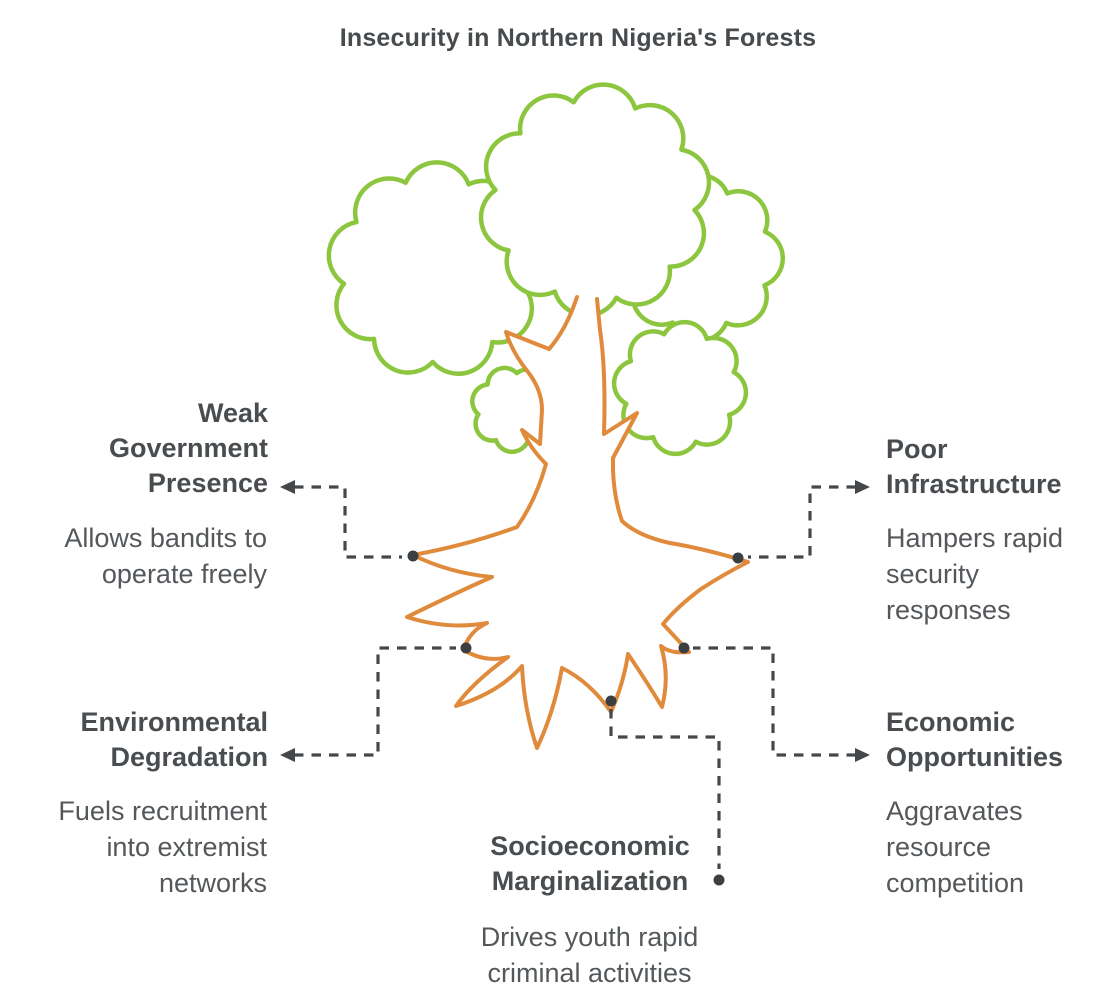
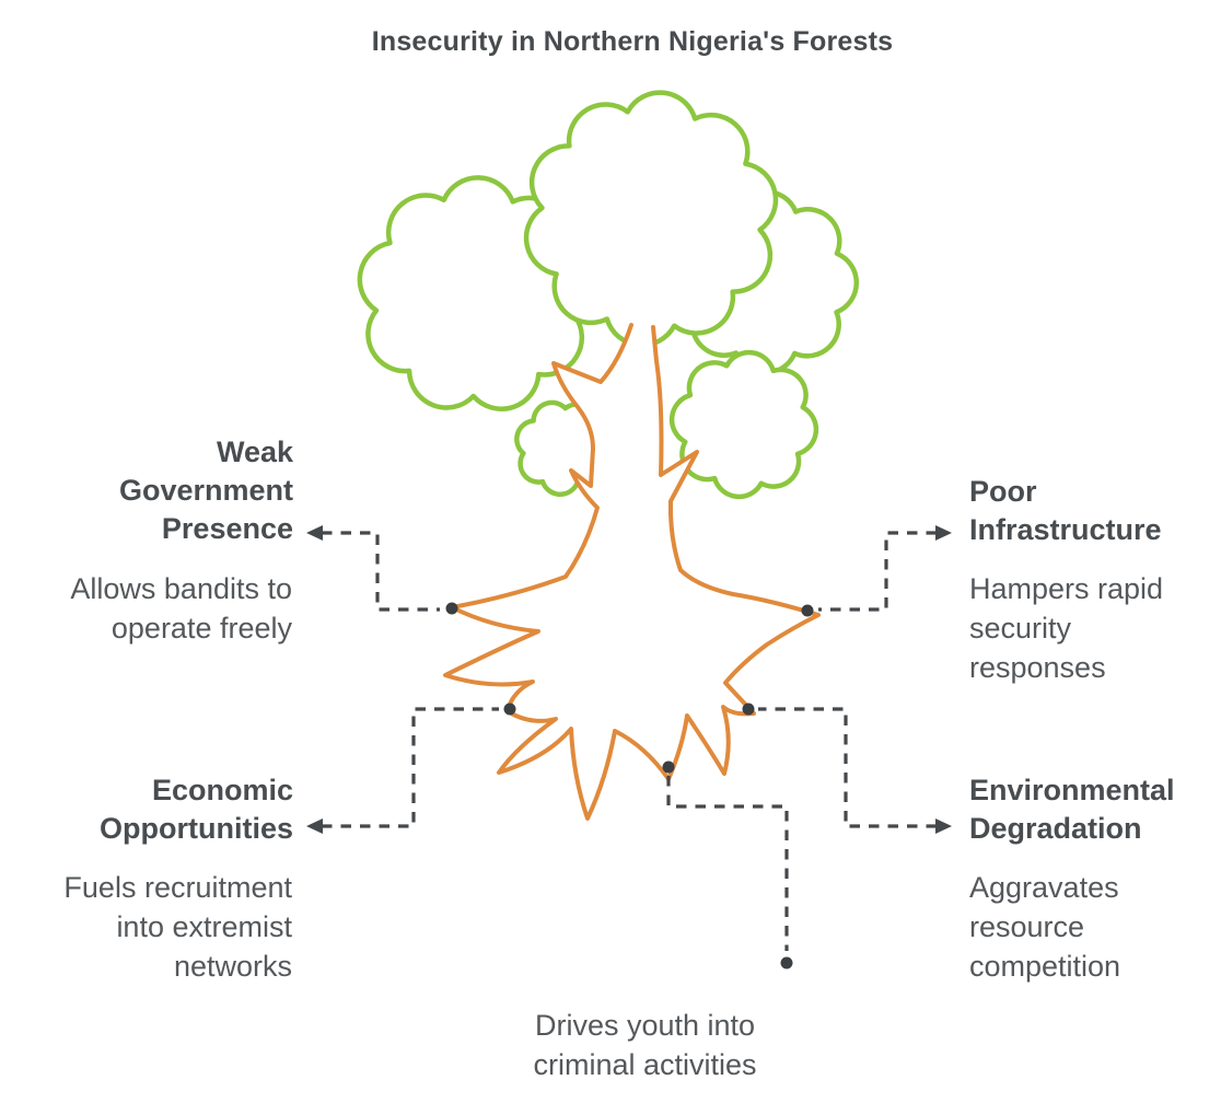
  Insecurity in Northern Nigeria's Forests
  Weak Government Presence
  Allows bandits to operate freely
  Poor Infrastructure
  Hampers rapid security responses
- Environmental Degradation
+ Economic Opportunities
  Fuels recruitment into extremist networks
- Economic Opportunities
+ Environmental Degradation
  Aggravates resource competition
- Socioeconomic Marginalization
- Drives youth rapid criminal activities
+ Drives youth into criminal activities
